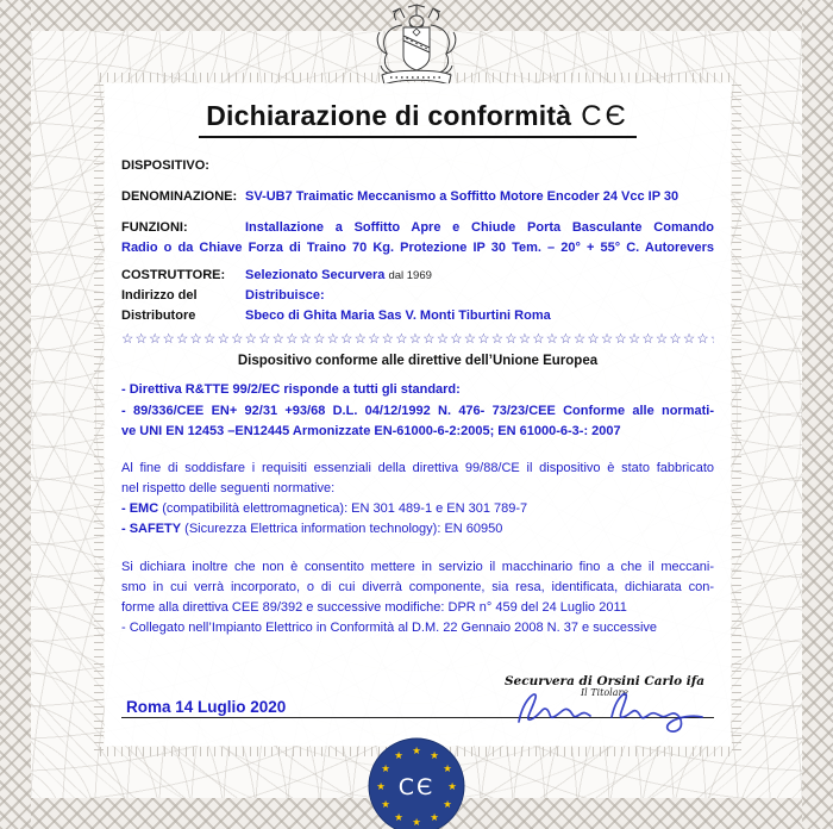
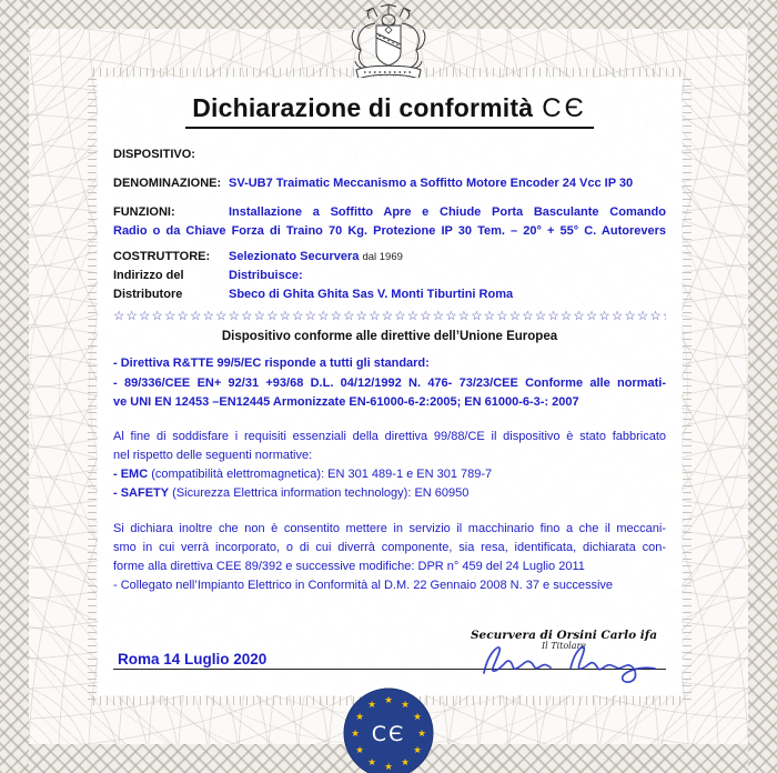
  Dichiarazione di conformità CЄ
  DISPOSITIVO:
  DENOMINAZIONE:
  SV-UB7 Traimatic Meccanismo a Soffitto Motore Encoder 24 Vcc IP 30
  FUNZIONI:
  Installazione a Soffitto Apre e Chiude Porta Basculante Comando
  Radio o da Chiave Forza di Traino 70 Kg. Protezione IP 30 Tem. – 20° + 55° C. Autorevers
  COSTRUTTORE:
  Indirizzo del
  Distributore
  Selezionato Securvera dal 1969
  Distribuisce:
- Sbeco di Ghita Maria Sas V. Monti Tiburtini Roma
+ Sbeco di Ghita Ghita Sas V. Monti Tiburtini Roma
  ☆☆☆☆☆☆☆☆☆☆☆☆☆☆☆☆☆☆☆☆☆☆☆☆☆☆☆☆☆☆☆☆☆☆☆☆☆☆☆☆☆☆☆
  Dispositivo conforme alle direttive dell’Unione Europea
- - Direttiva R&TTE 99/2/EC risponde a tutti gli standard:
+ - Direttiva R&TTE 99/5/EC risponde a tutti gli standard:
  - 89/336/CEE EN+ 92/31 +93/68 D.L. 04/12/1992 N. 476- 73/23/CEE Conforme alle normati-
  ve UNI EN 12453 –EN12445 Armonizzate EN-61000-6-2:2005; EN 61000-6-3-: 2007
  Al fine di soddisfare i requisiti essenziali della direttiva 99/88/CE il dispositivo è stato fabbricato
  nel rispetto delle seguenti normative:
  - EMC (compatibilità elettromagnetica): EN 301 489-1 e EN 301 789-7
  - SAFETY (Sicurezza Elettrica information technology): EN 60950
  Si dichiara inoltre che non è consentito mettere in servizio il macchinario fino a che il meccani-
  smo in cui verrà incorporato, o di cui diverrà componente, sia resa, identificata, dichiarata con-
  forme alla direttiva CEE 89/392 e successive modifiche: DPR n° 459 del 24 Luglio 2011
  - Collegato nell’Impianto Elettrico in Conformità al D.M. 22 Gennaio 2008 N. 37 e successive
  Roma 14 Luglio 2020
  Securvera di Orsini Carlo ifa
  Il Titolare
  ★
  ★
  ★
  ★
  ★
  ★
  ★
  ★
  ★
  ★
  ★
  ★
  CЄ
